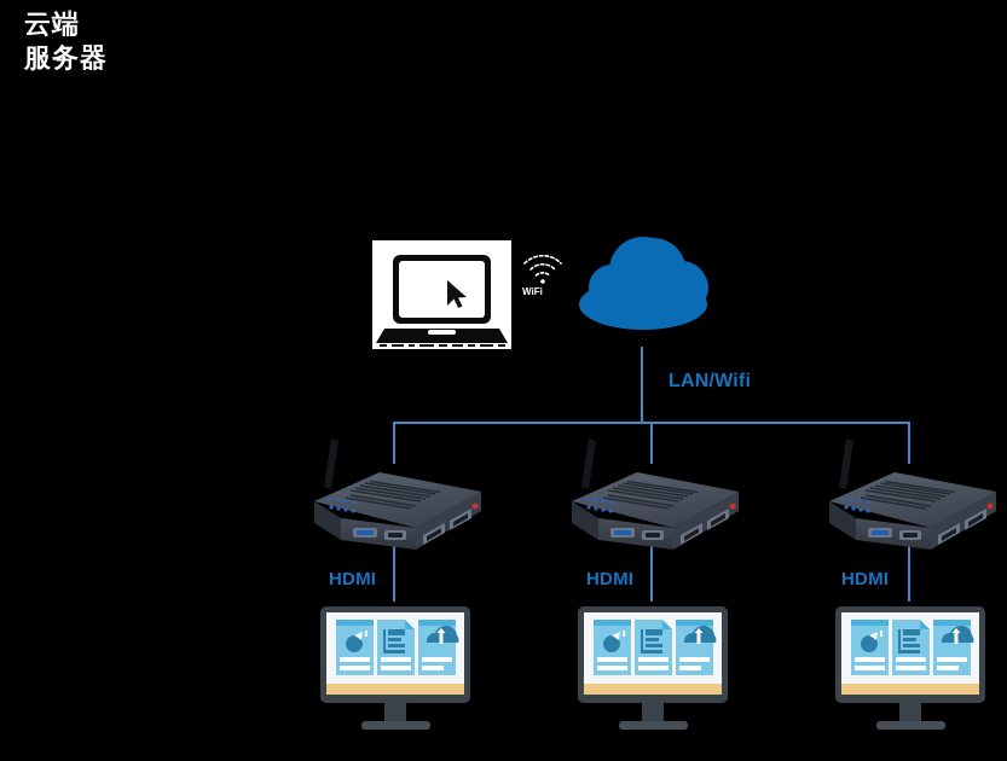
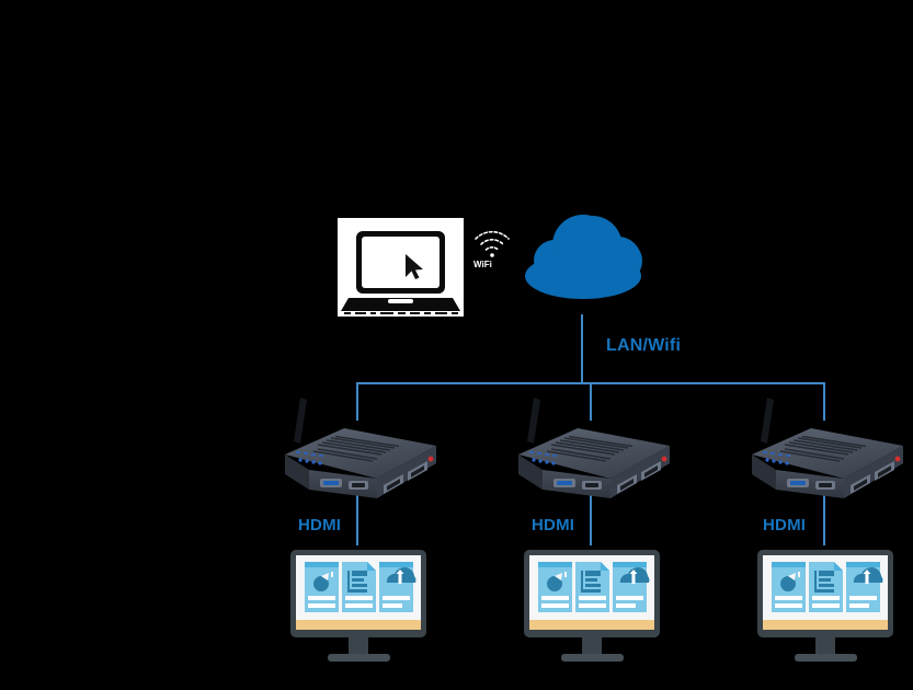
- 云端
- 服务器
  WiFi
  LAN/Wifi
  HDMI
  HDMI
  HDMI
